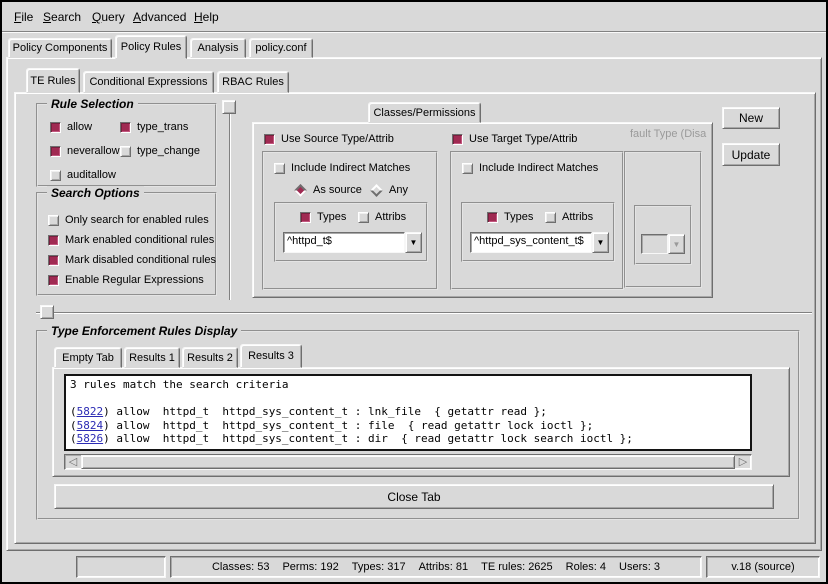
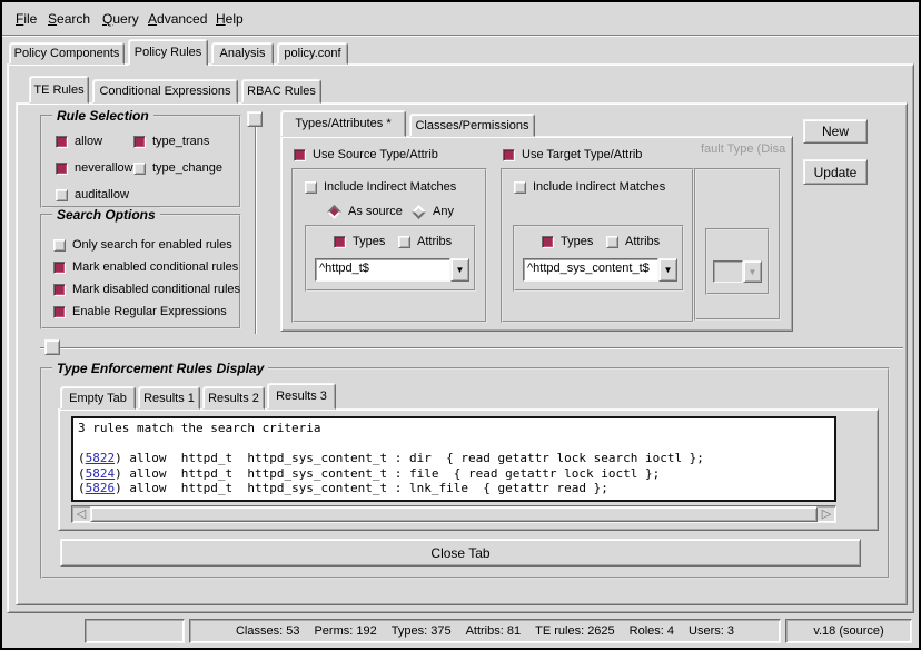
  File
  Search
  Query
  Advanced
  Help
  Policy Components
  Policy Rules
  Analysis
  policy.conf
  TE Rules
  Conditional Expressions
  RBAC Rules
  Rule Selection
  allow
  type_trans
  neverallow
  type_change
  auditallow
  Search Options
  Only search for enabled rules
  Mark enabled conditional rules
  Mark disabled conditional rules
  Enable Regular Expressions
+ Types/Attributes *
  Classes/Permissions
  Use Source Type/Attrib
  Include Indirect Matches
  As source
  Any
  Types
  Attribs
  ^httpd_t$
  ▼
  Use Target Type/Attrib
  Include Indirect Matches
  Types
  Attribs
  ^httpd_sys_content_t$
  ▼
  fault Type (Disa
  ▼
  New
  Update
  Type Enforcement Rules Display
  Empty Tab
  Results 1
  Results 2
  Results 3
  3 rules match the search criteria
- (5822) allow httpd_t httpd_sys_content_t : lnk_file { getattr read };
+ (5822) allow httpd_t httpd_sys_content_t : dir { read getattr lock search ioctl };
  (5824) allow httpd_t httpd_sys_content_t : file { read getattr lock ioctl };
- (5826) allow httpd_t httpd_sys_content_t : dir { read getattr lock search ioctl };
+ (5826) allow httpd_t httpd_sys_content_t : lnk_file { getattr read };
  ◁
  ▷
  Close Tab
  Classes: 53
  Perms: 192
- Types: 317
+ Types: 375
  Attribs: 81
  TE rules: 2625
  Roles: 4
  Users: 3
  v.18 (source)
